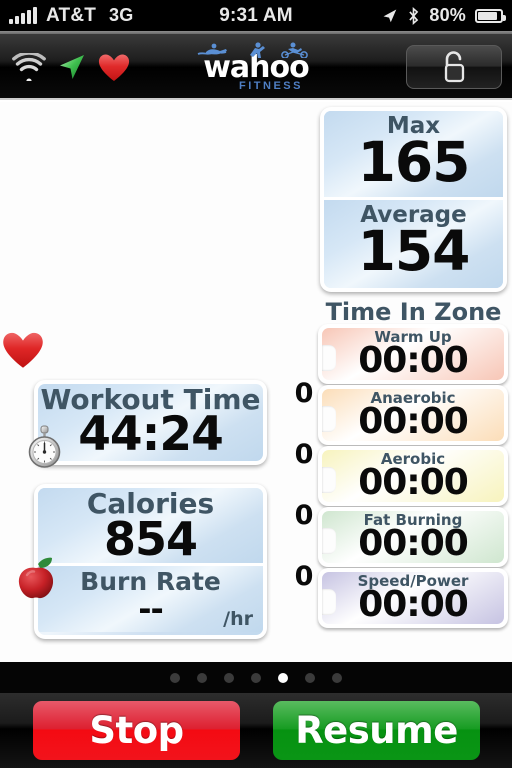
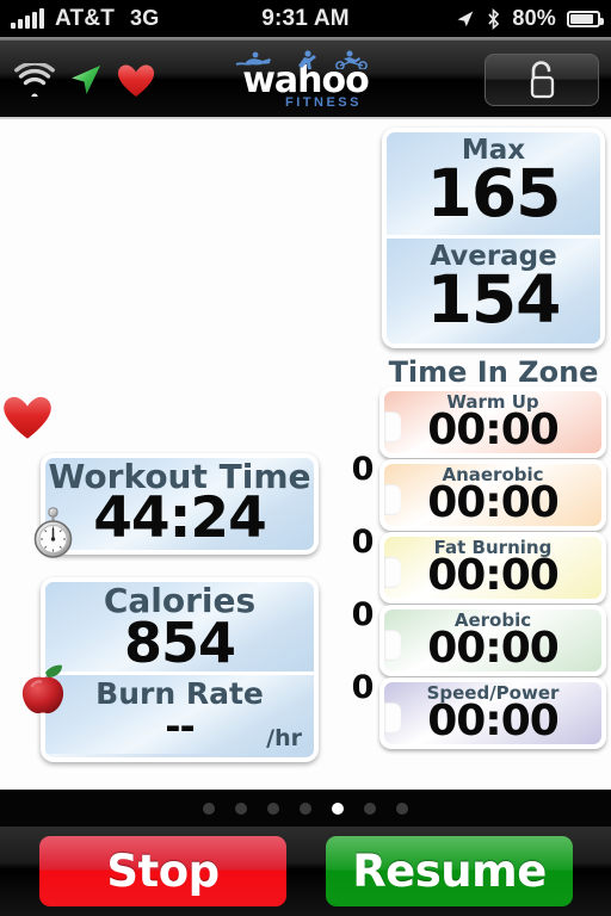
  AT&T
  3G
  9:31 AM
  80%
  wahoo
  FITNESS
  Max
  165
  Average
  154
  Time In Zone
  Warm Up
  00:00
  Anaerobic
  00:00
- Aerobic
+ Fat Burning
  00:00
- Fat Burning
+ Aerobic
  00:00
  Speed/Power
  00:00
  0
  0
  0
  0
  Workout Time
  44:24
  Calories
  854
  Burn Rate
  --
  /hr
  Stop
  Resume
